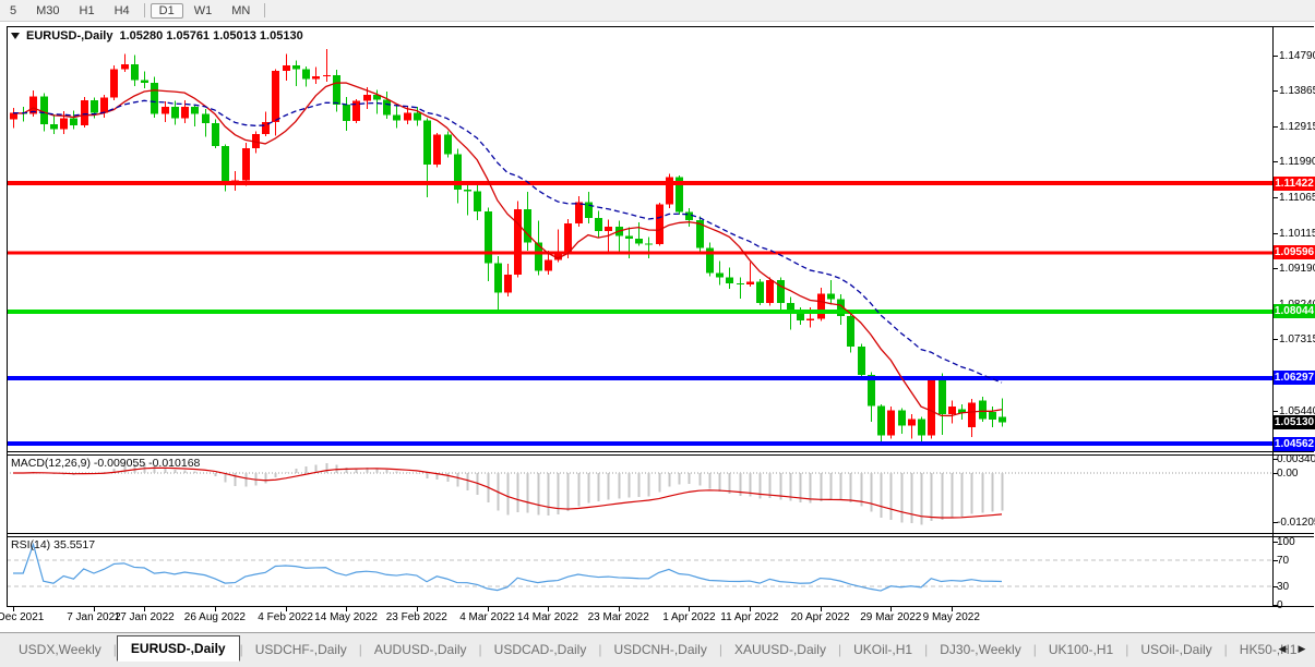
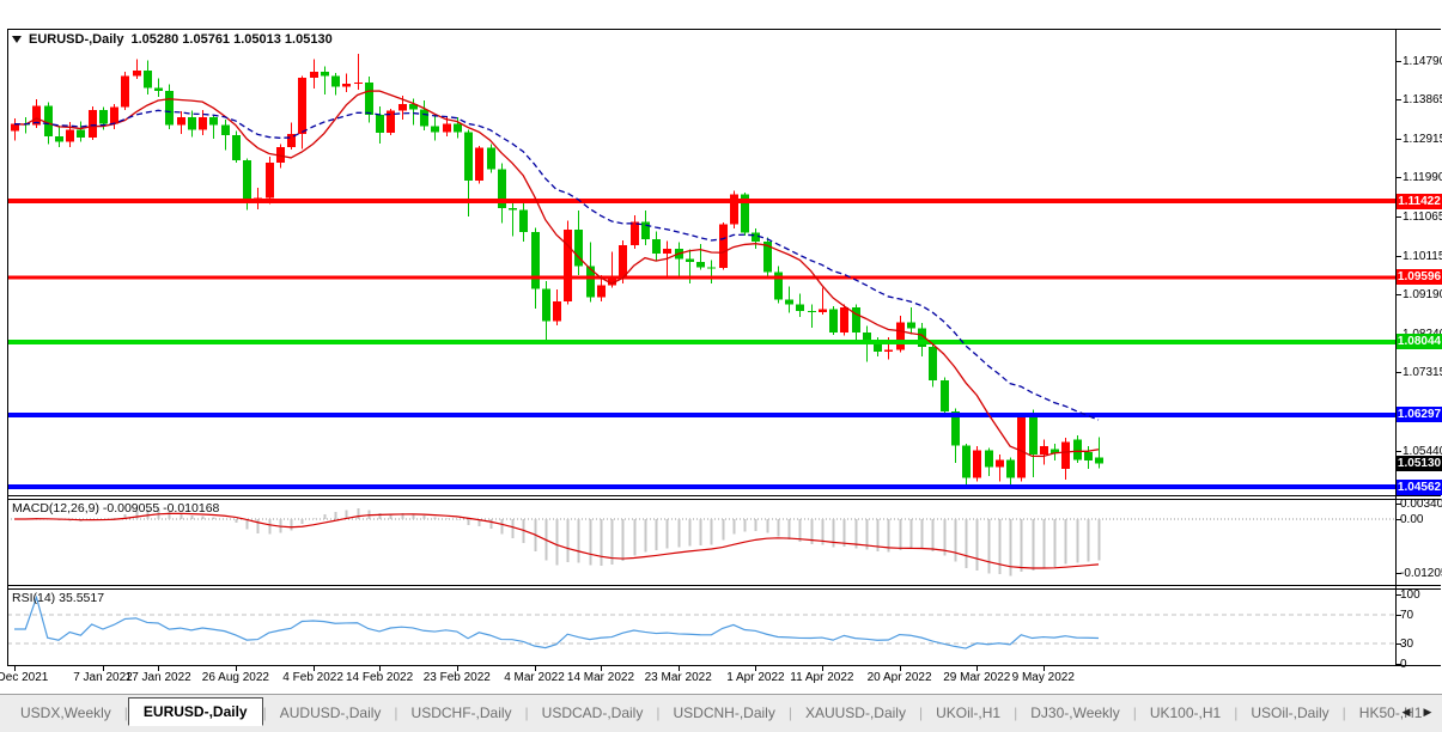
- 5
- M30
- H1
- H4
- D1
- W1
- MN
  EURUSD-,Daily
  1.05280 1.05761 1.05013 1.05130
  MACD(12,26,9) -0.009055 -0.010168
  RSI(14) 35.5517
  1.1479
  1.1386
  1.1291
  1.1199
  1.1106
  1.1011
  1.0919
  1.0731
  1.0544
  1.11422
  1.09596
  1.08044
  1.06297
  1.05130
  1.04562
  0.00340
  0.00
  -0.0120
  100
  70
  30
  0
  Dec 2021
  7 Jan 2022
  17 Jan 2022
  26 Aug 2022
  4 Feb 2022
- 14 May 2022
+ 14 Feb 2022
  23 Feb 2022
  4 Mar 2022
  14 Mar 2022
  23 Mar 2022
  1 Apr 2022
  11 Apr 2022
  20 Apr 2022
  29 Mar 2022
  9 May 2022
  USDX,Weekly
  |
  EURUSD-,Daily
  |
- USDCHF-,Daily
+ AUDUSD-,Daily
  |
- AUDUSD-,Daily
+ USDCHF-,Daily
  |
  USDCAD-,Daily
  |
  USDCNH-,Daily
  |
  XAUUSD-,Daily
  |
  UKOil-,H1
  |
  DJ30-,Weekly
  |
  UK100-,H1
  |
  USOil-,Daily
  |
  HK50-,H1
  ◀
  ▶
